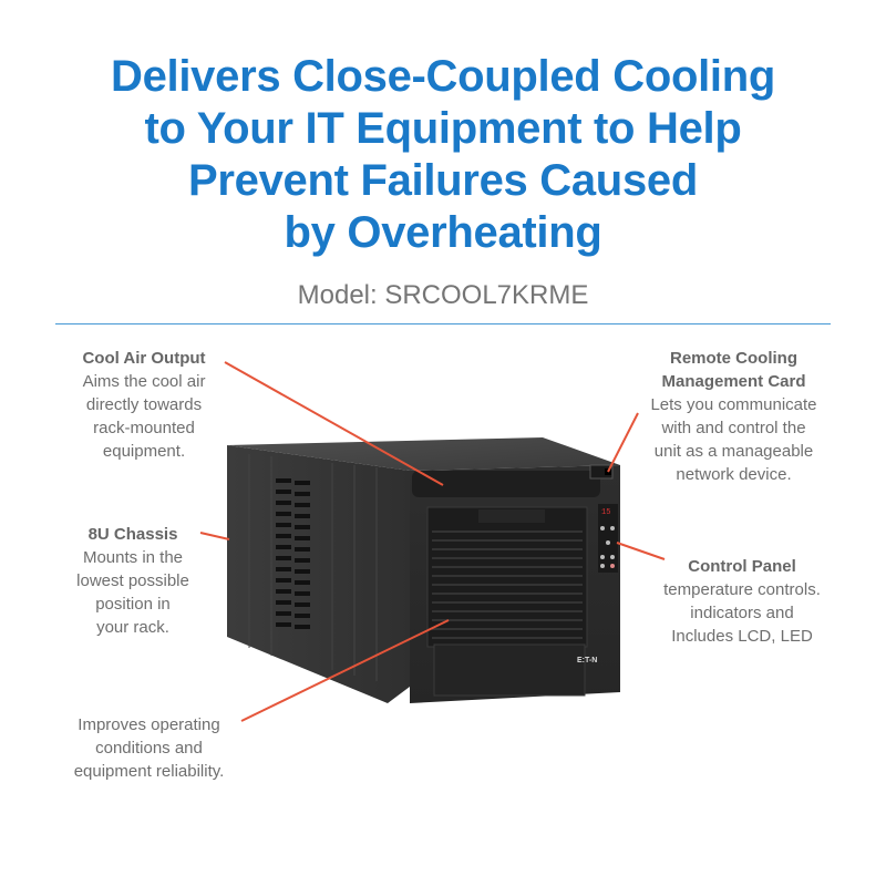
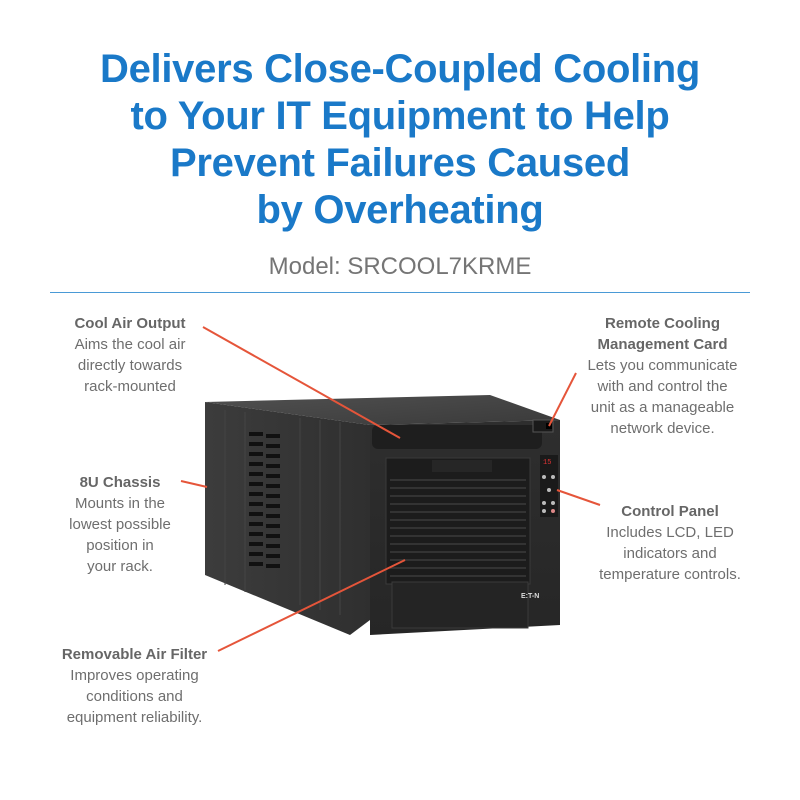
  Delivers Close-Coupled Cooling
  to Your IT Equipment to Help
  Prevent Failures Caused
  by Overheating
  Model: SRCOOL7KRME
  15
  Cool Air Output
  Aims the cool air
  directly towards
  rack-mounted
- equipment.
  8U Chassis
  Mounts in the
  lowest possible
  position in
  your rack.
+ Removable Air Filter
  Improves operating
  conditions and
  equipment reliability.
  Remote Cooling
  Management Card
  Lets you communicate
  with and control the
  unit as a manageable
  network device.
  Control Panel
- temperature controls.
+ Includes LCD, LED
  indicators and
- Includes LCD, LED
+ temperature controls.
